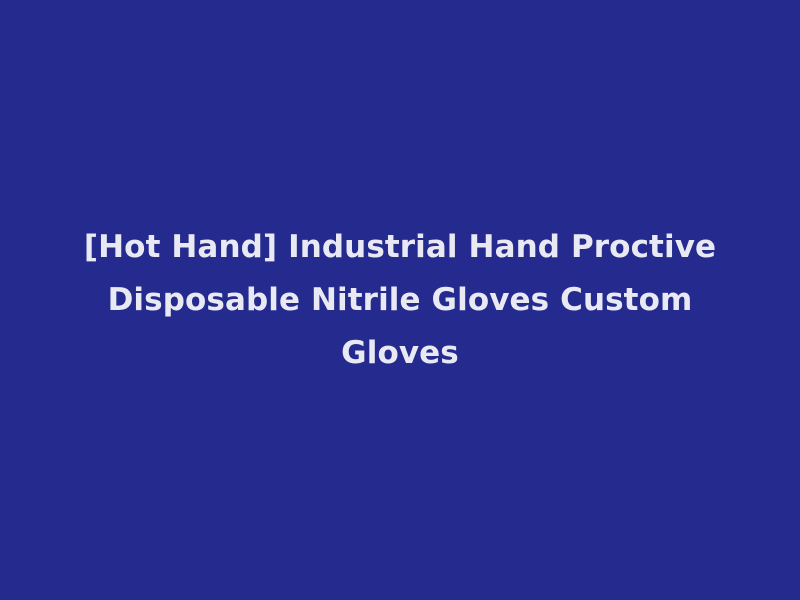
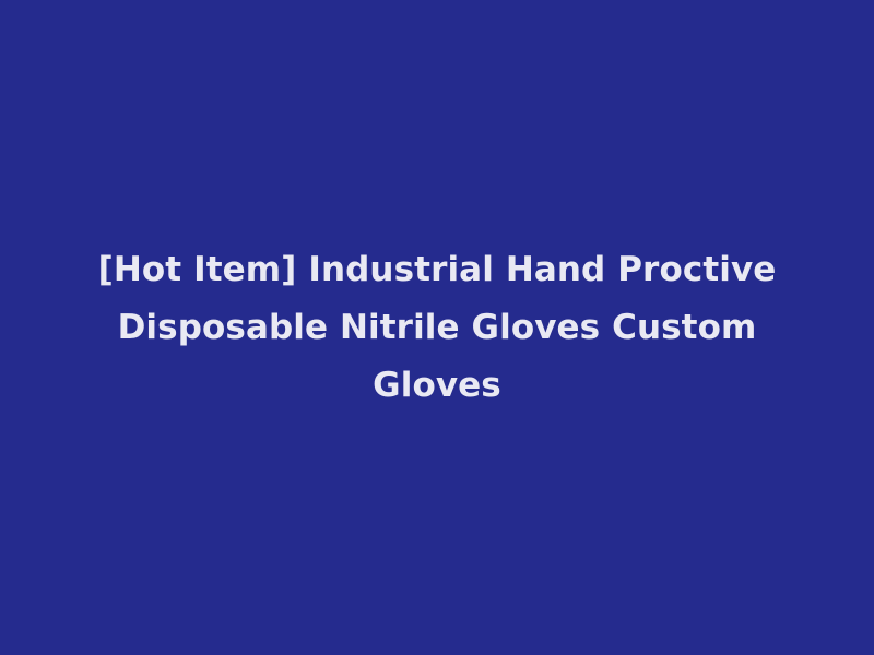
- [Hot Hand] Industrial Hand Proctive Disposable Nitrile Gloves Custom Gloves
+ [Hot Item] Industrial Hand Proctive Disposable Nitrile Gloves Custom Gloves
